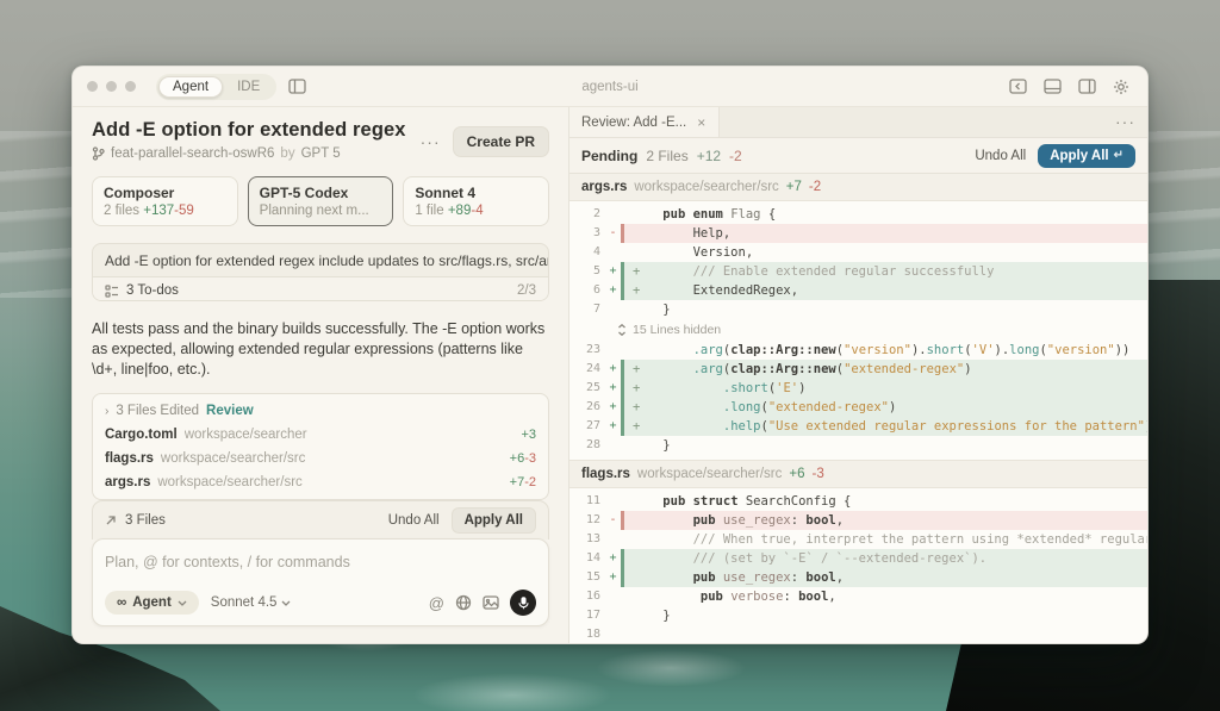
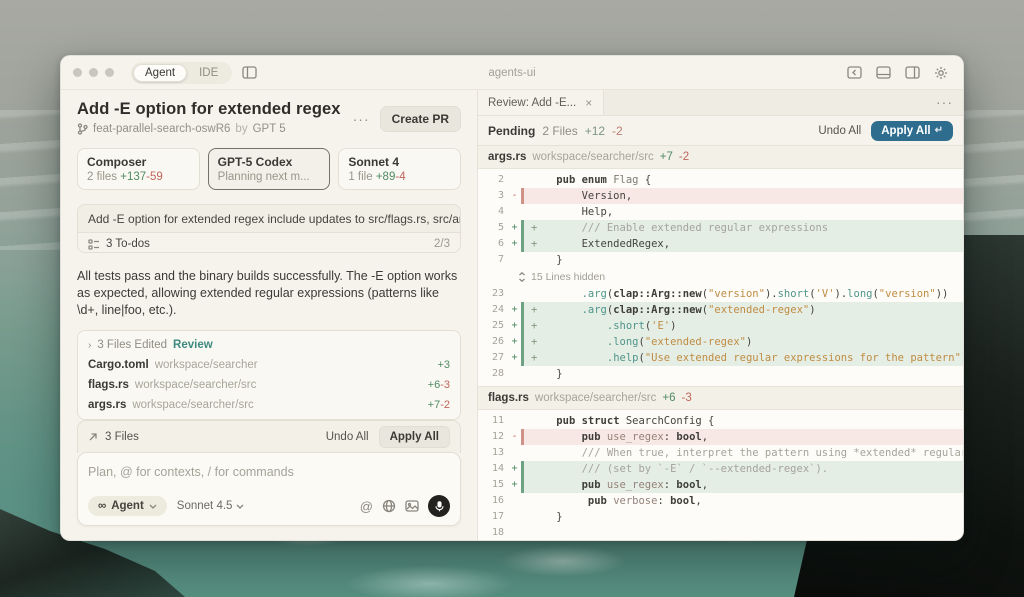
  Agent
  IDE
  agents-ui
  Add -E option for extended regex
  feat-parallel-search-oswR6
  by
  GPT 5
  ···
  Create PR
  Composer
  2 files +137-59
  GPT-5 Codex
  Planning next m...
  Sonnet 4
  1 file +89-4
  Add -E option for extended regex include updates to src/flags.rs, src/a
  3 To-dos
  2/3
  All tests pass and the binary builds successfully. The -E option works as expected, allowing extended regular expressions (patterns like \d+, line|foo, etc.).
  ›
  3 Files Edited
  Review
  Cargo.toml
  workspace/searcher
  +3
  flags.rs
  workspace/searcher/src
  +6-3
  args.rs
  workspace/searcher/src
  +7-2
  3 Files
  Undo All
  Apply All
  Plan, @ for contexts, / for commands
  ∞
  Agent
  Sonnet 4.5
  @
  Review: Add -E...
  ×
  ···
  Pending
  2 Files
  +12
  -2
  Undo All
  Apply All
  ↵
  args.rs
  workspace/searcher/src
  +7
  -2
  2
  pub enum Flag {
  3
  -
- Help,
+ Version,
  4
- Version,
+ Help,
  5
  +
- + /// Enable extended regular successfully
+ + /// Enable extended regular expressions
  6
  +
  + ExtendedRegex,
  7
  }
  15 Lines hidden
  23
  .arg(clap::Arg::new("version").short('V').long("version"))
  24
  +
  + .arg(clap::Arg::new("extended-regex")
  25
  +
  + .short('E')
  26
  +
  + .long("extended-regex")
  27
  +
  + .help("Use extended regular expressions for the pattern"
  28
  }
  flags.rs
  workspace/searcher/src
  +6
  -3
  11
  pub struct SearchConfig {
  12
  -
  pub use_regex: bool,
  13
  /// When true, interpret the pattern using *extended* regula
  14
  +
  /// (set by `-E` / `--extended-regex`).
  15
  +
  pub use_regex: bool,
  16
  pub verbose: bool,
  17
  }
  18
